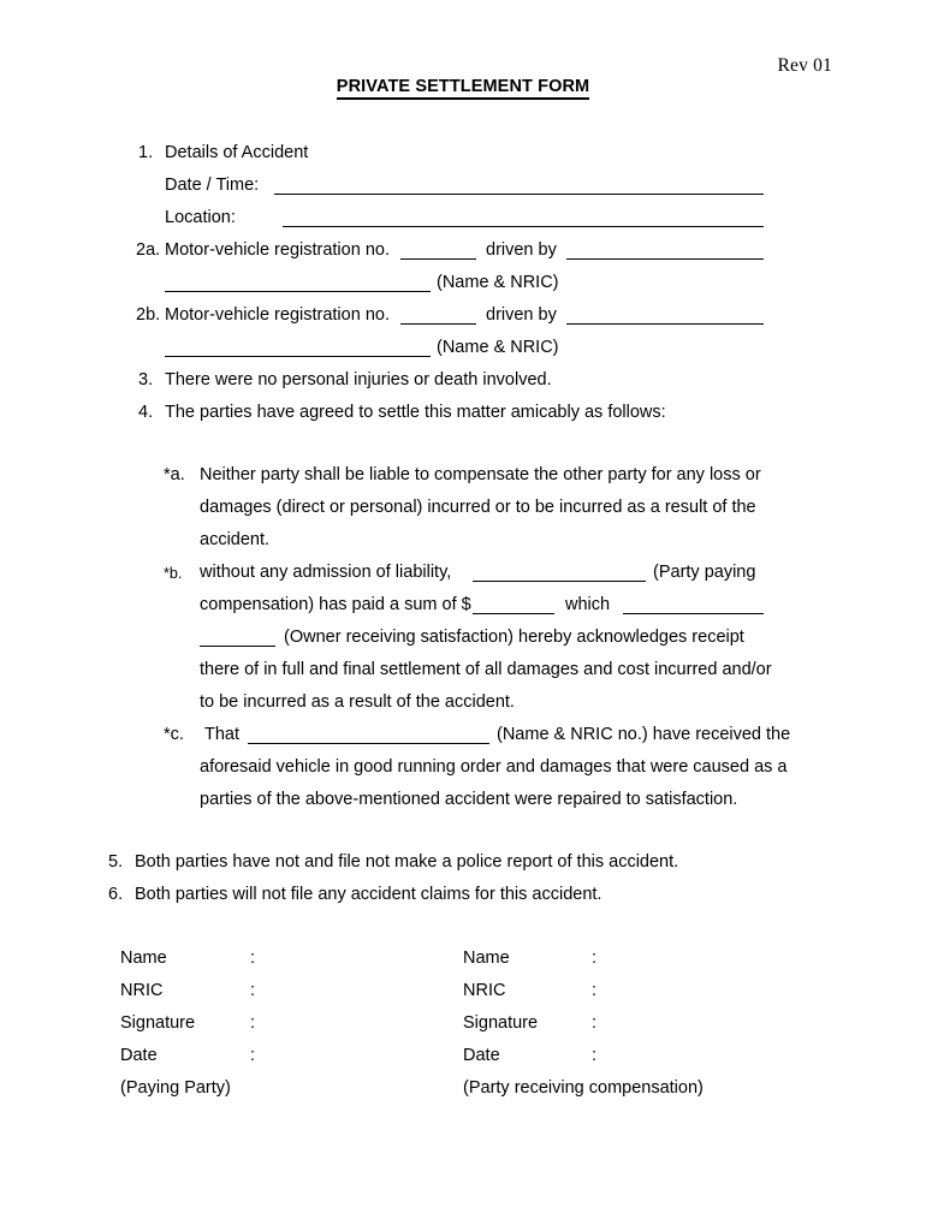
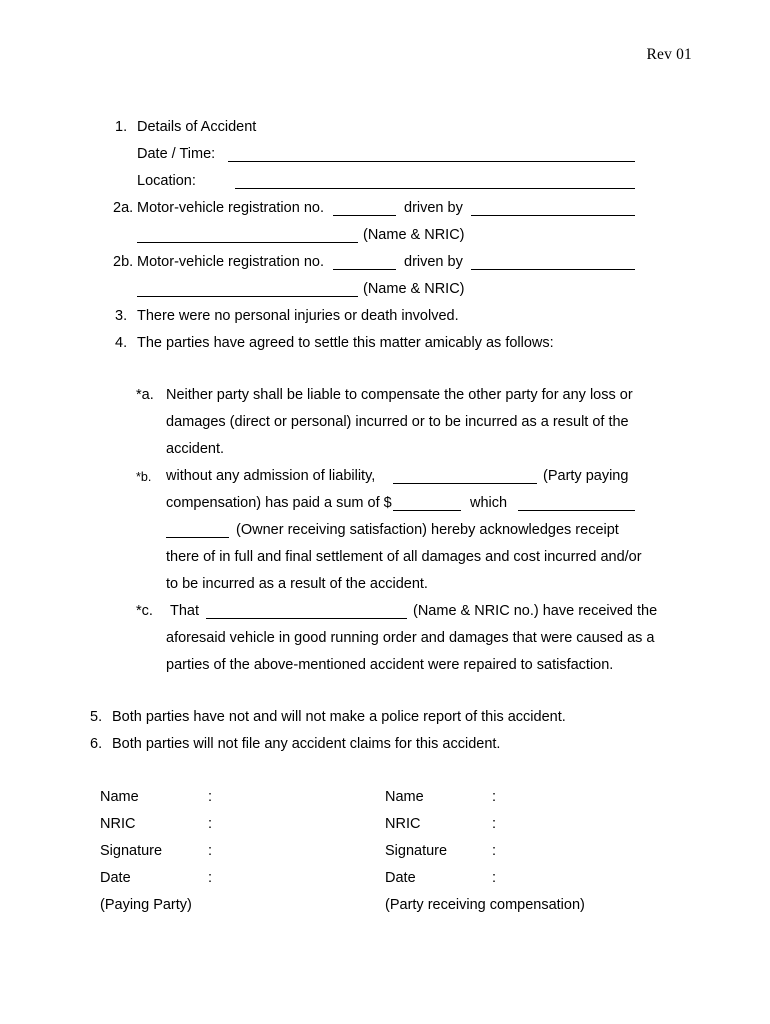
  Rev 01
- PRIVATE SETTLEMENT FORM
  1.
  Details of Accident
  Date / Time:
  Location:
  2a.
  Motor-vehicle registration no.
  driven by
  (Name & NRIC)
  2b.
  Motor-vehicle registration no.
  driven by
  (Name & NRIC)
  3.
  There were no personal injuries or death involved.
  4.
  The parties have agreed to settle this matter amicably as follows:
  *a.
  Neither party shall be liable to compensate the other party for any loss or
  damages (direct or personal) incurred or to be incurred as a result of the
  accident.
  *b.
  without any admission of liability,
  (Party paying
  compensation) has paid a sum of $
  which
  (Owner receiving satisfaction) hereby acknowledges receipt
  there of in full and final settlement of all damages and cost incurred and/or
  to be incurred as a result of the accident.
  *c.
  That
  (Name & NRIC no.) have received the
  aforesaid vehicle in good running order and damages that were caused as a
  parties of the above-mentioned accident were repaired to satisfaction.
  5.
- Both parties have not and file not make a police report of this accident.
+ Both parties have not and will not make a police report of this accident.
  6.
  Both parties will not file any accident claims for this accident.
  Name
  :
  NRIC
  :
  Signature
  :
  Date
  :
  (Paying Party)
  Name
  :
  NRIC
  :
  Signature
  :
  Date
  :
  (Party receiving compensation)
